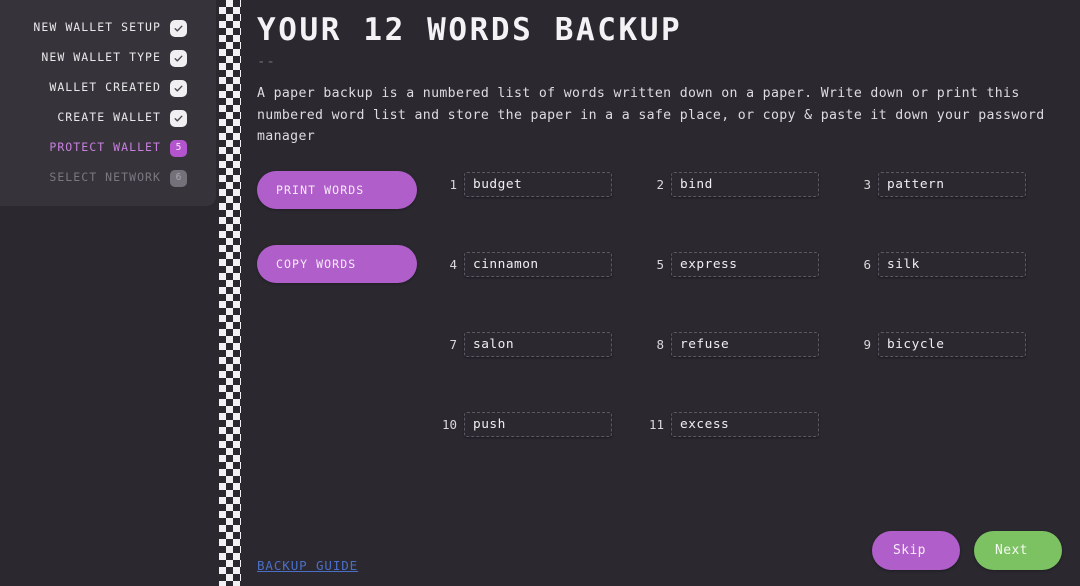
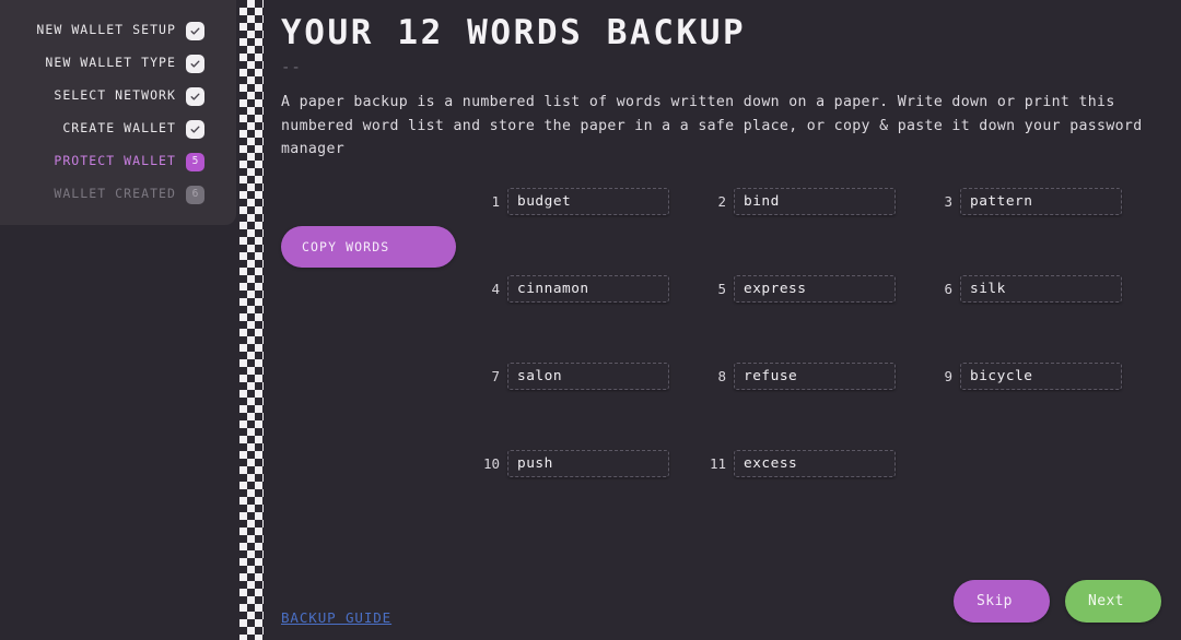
  NEW WALLET SETUP
  NEW WALLET TYPE
- WALLET CREATED
+ SELECT NETWORK
  CREATE WALLET
  PROTECT WALLET
  5
- SELECT NETWORK
+ WALLET CREATED
  6
  YOUR 12 WORDS BACKUP
  --
  A paper backup is a numbered list of words written down on a paper. Write down or print this numbered word list and store the paper in a a safe place, or copy & paste it down your password manager
- PRINT WORDS
  COPY WORDS
  1
  budget
  2
  bind
  3
  pattern
  4
  cinnamon
  5
  express
  6
  silk
  7
  salon
  8
  refuse
  9
  bicycle
  10
  push
  11
  excess
  BACKUP GUIDE
  Skip
  Next
